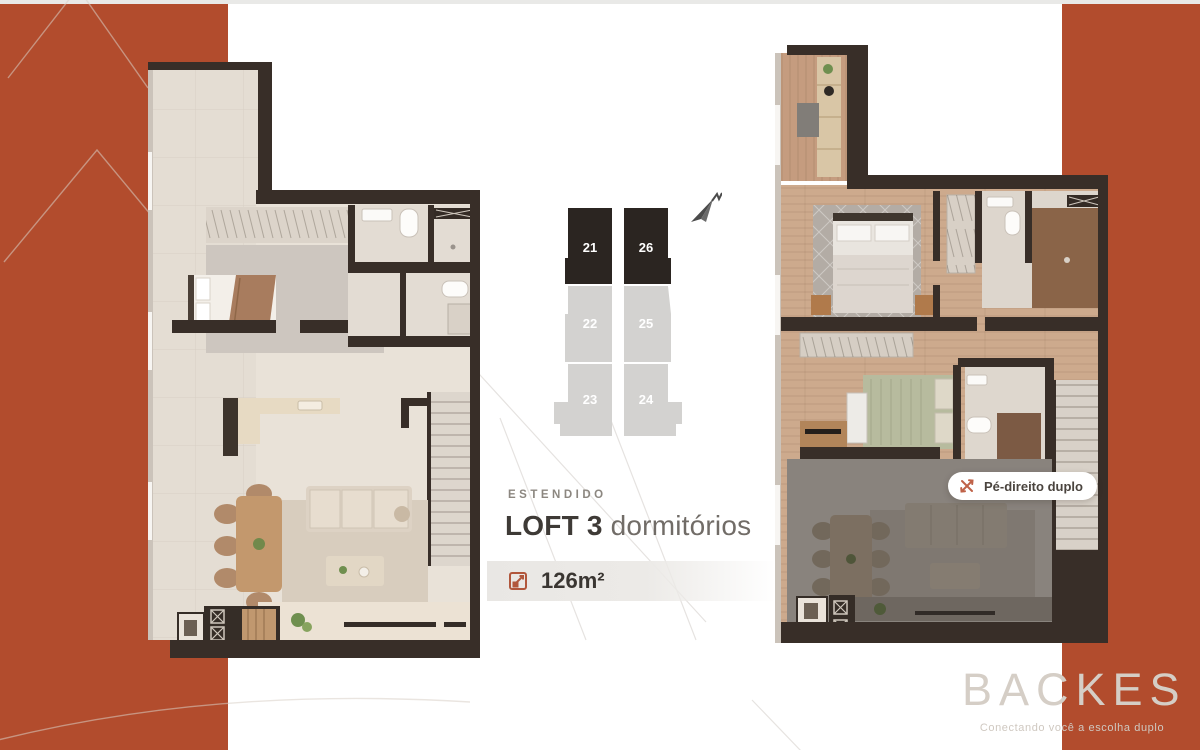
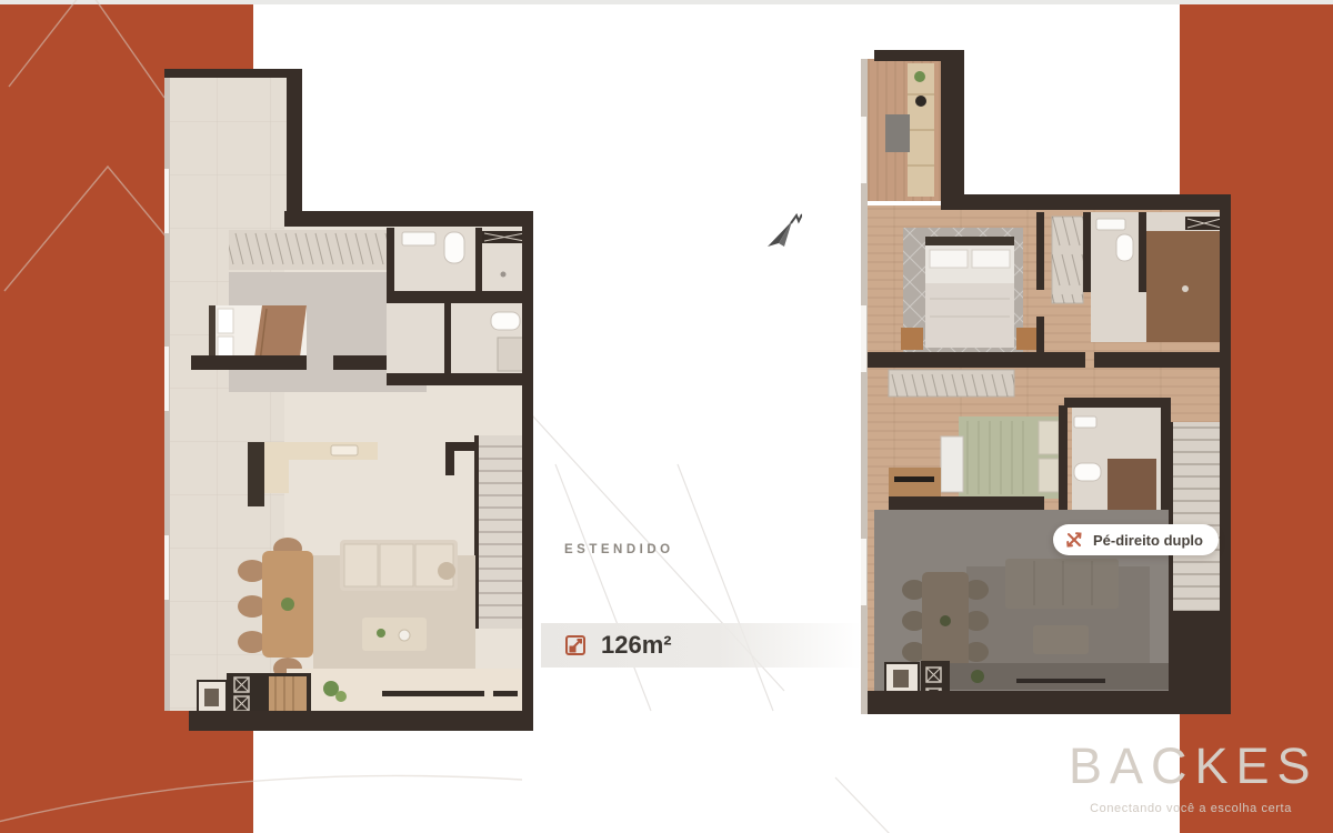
- 21
- 22
- 23
- 26
- 25
- 24
  ESTENDIDO
- LOFT 3 dormitórios
  126m²
  Pé-direito duplo
  BACKES
- Conectando você a escolha duplo
+ Conectando você a escolha certa
